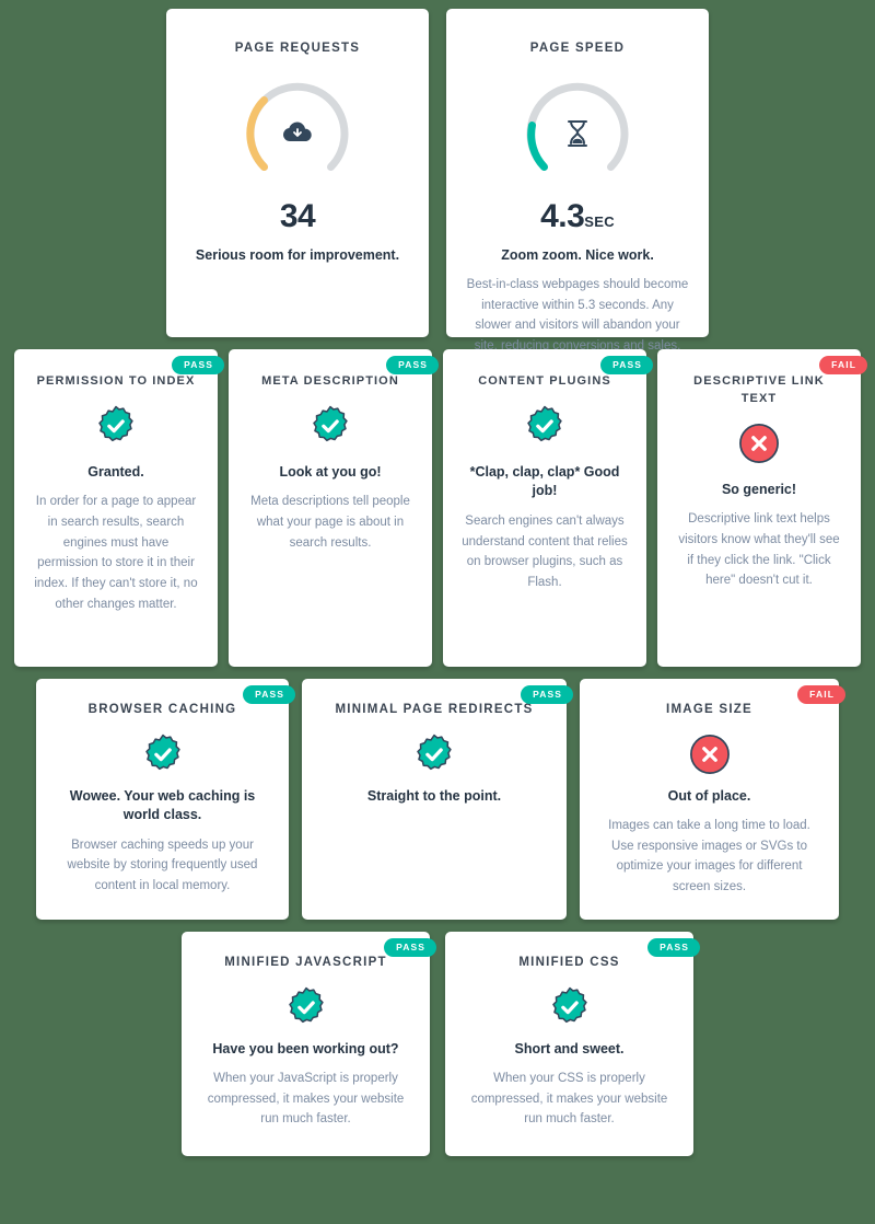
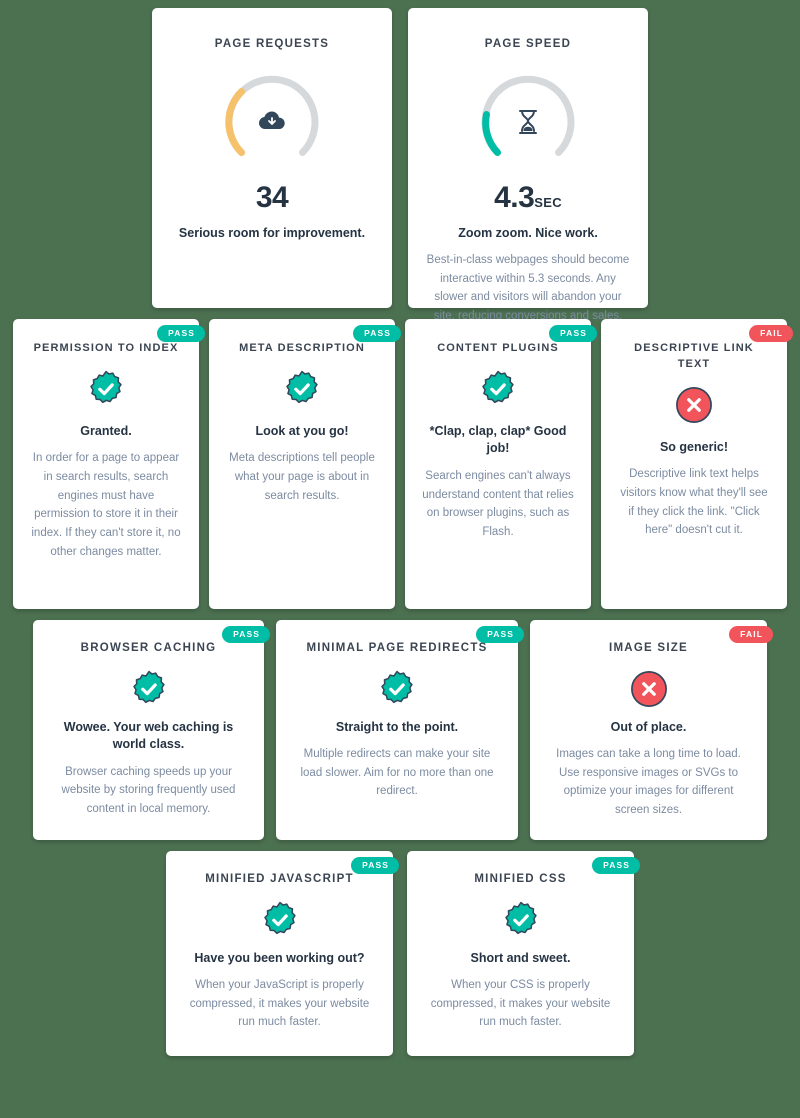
  PAGE REQUESTS
  34
  Serious room for improvement.
  PAGE SPEED
  4.3SEC
  Zoom zoom. Nice work.
  Best-in-class webpages should become interactive within 5.3 seconds. Any slower and visitors will abandon your site, reducing conversions and sales.
  PASS
  PERMISSION TO INDEX
  Granted.
  In order for a page to appear in search results, search engines must have permission to store it in their index. If they can't store it, no other changes matter.
  PASS
  META DESCRIPTION
  Look at you go!
  Meta descriptions tell people what your page is about in search results.
  PASS
  CONTENT PLUGINS
  *Clap, clap, clap* Good job!
  Search engines can't always understand content that relies on browser plugins, such as Flash.
  FAIL
  DESCRIPTIVE LINK TEXT
  So generic!
  Descriptive link text helps visitors know what they'll see if they click the link. "Click here" doesn't cut it.
  PASS
  BROWSER CACHING
  Wowee. Your web caching is world class.
  Browser caching speeds up your website by storing frequently used content in local memory.
  PASS
  MINIMAL PAGE REDIRECTS
  Straight to the point.
+ Multiple redirects can make your site load slower. Aim for no more than one redirect.
  FAIL
  IMAGE SIZE
  Out of place.
  Images can take a long time to load. Use responsive images or SVGs to optimize your images for different screen sizes.
  PASS
  MINIFIED JAVASCRIPT
  Have you been working out?
  When your JavaScript is properly compressed, it makes your website run much faster.
  PASS
  MINIFIED CSS
  Short and sweet.
  When your CSS is properly compressed, it makes your website run much faster.
